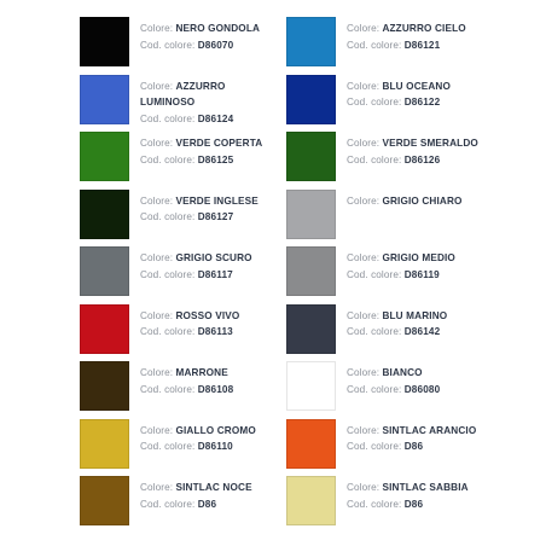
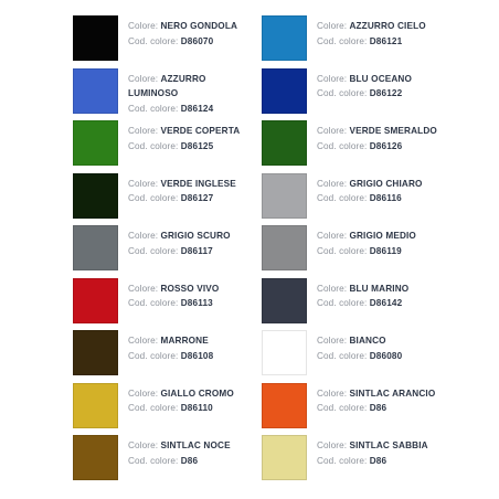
  Colore: NERO GONDOLA
  Cod. colore: D86070
  Colore: AZZURRO CIELO
  Cod. colore: D86121
  Colore: AZZURRO LUMINOSO
  Cod. colore: D86124
  Colore: BLU OCEANO
  Cod. colore: D86122
  Colore: VERDE COPERTA
  Cod. colore: D86125
  Colore: VERDE SMERALDO
  Cod. colore: D86126
  Colore: VERDE INGLESE
  Cod. colore: D86127
  Colore: GRIGIO CHIARO
+ Cod. colore: D86116
  Colore: GRIGIO SCURO
  Cod. colore: D86117
  Colore: GRIGIO MEDIO
  Cod. colore: D86119
  Colore: ROSSO VIVO
  Cod. colore: D86113
  Colore: BLU MARINO
  Cod. colore: D86142
  Colore: MARRONE
  Cod. colore: D86108
  Colore: BIANCO
  Cod. colore: D86080
  Colore: GIALLO CROMO
  Cod. colore: D86110
  Colore: SINTLAC ARANCIO
  Cod. colore: D86
  Colore: SINTLAC NOCE
  Cod. colore: D86
  Colore: SINTLAC SABBIA
  Cod. colore: D86
